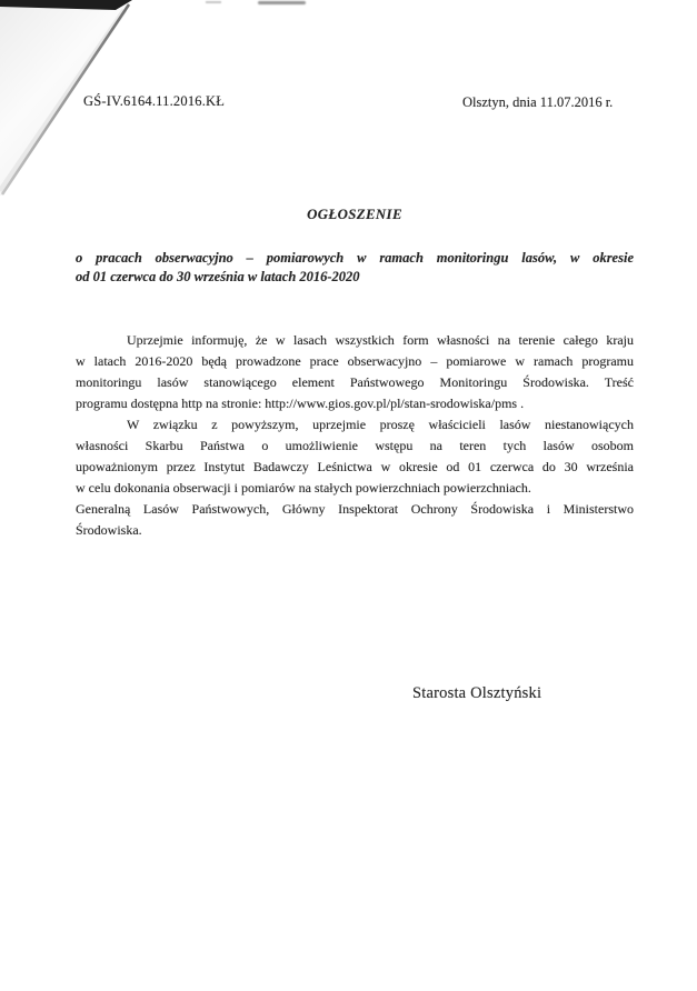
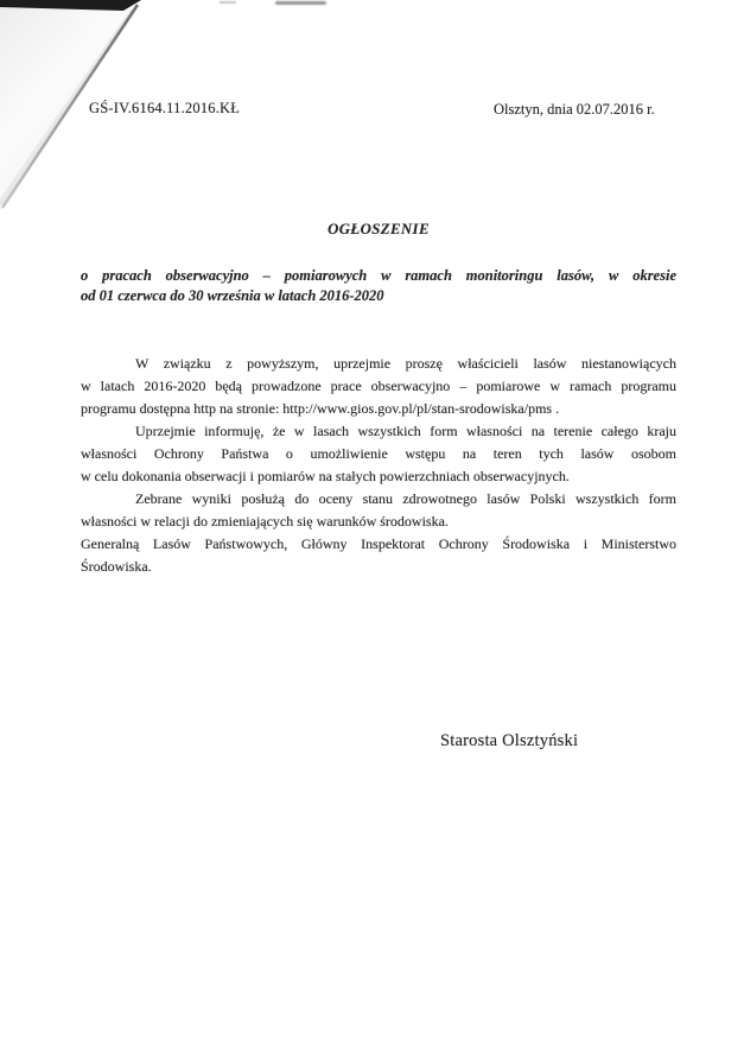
  GŚ-IV.6164.11.2016.KŁ
- Olsztyn, dnia 11.07.2016 r.
+ Olsztyn, dnia 02.07.2016 r.
  OGŁOSZENIE
  o pracach obserwacyjno – pomiarowych w ramach monitoringu lasów, w okresie
  od 01 czerwca do 30 września w latach 2016-2020
- Uprzejmie informuję, że w lasach wszystkich form własności na terenie całego kraju
+ W związku z powyższym, uprzejmie proszę właścicieli lasów niestanowiących
  w latach 2016-2020 będą prowadzone prace obserwacyjno – pomiarowe w ramach programu
- monitoringu lasów stanowiącego element Państwowego Monitoringu Środowiska. Treść
  programu dostępna http na stronie: http://www.gios.gov.pl/pl/stan-srodowiska/pms .
- W związku z powyższym, uprzejmie proszę właścicieli lasów niestanowiących
+ Uprzejmie informuję, że w lasach wszystkich form własności na terenie całego kraju
- własności Skarbu Państwa o umożliwienie wstępu na teren tych lasów osobom
+ własności Ochrony Państwa o umożliwienie wstępu na teren tych lasów osobom
- upoważnionym przez Instytut Badawczy Leśnictwa w okresie od 01 czerwca do 30 września
- w celu dokonania obserwacji i pomiarów na stałych powierzchniach powierzchniach.
+ w celu dokonania obserwacji i pomiarów na stałych powierzchniach obserwacyjnych.
+ Zebrane wyniki posłużą do oceny stanu zdrowotnego lasów Polski wszystkich form
+ własności w relacji do zmieniających się warunków środowiska.
  Generalną Lasów Państwowych, Główny Inspektorat Ochrony Środowiska i Ministerstwo
  Środowiska.
  Starosta Olsztyński
